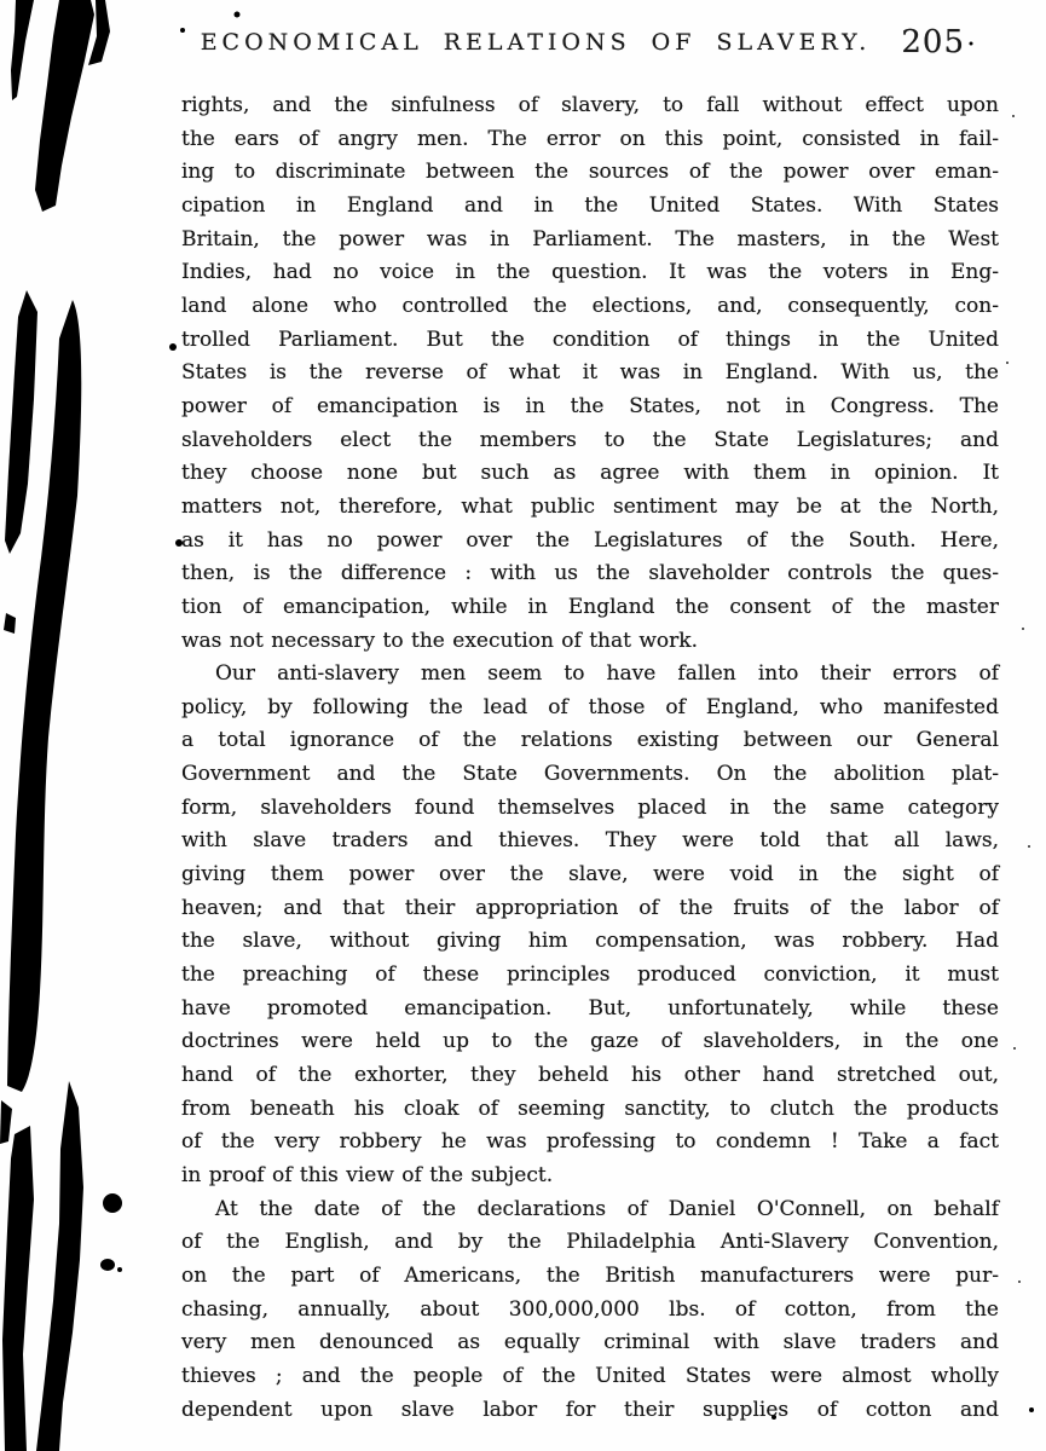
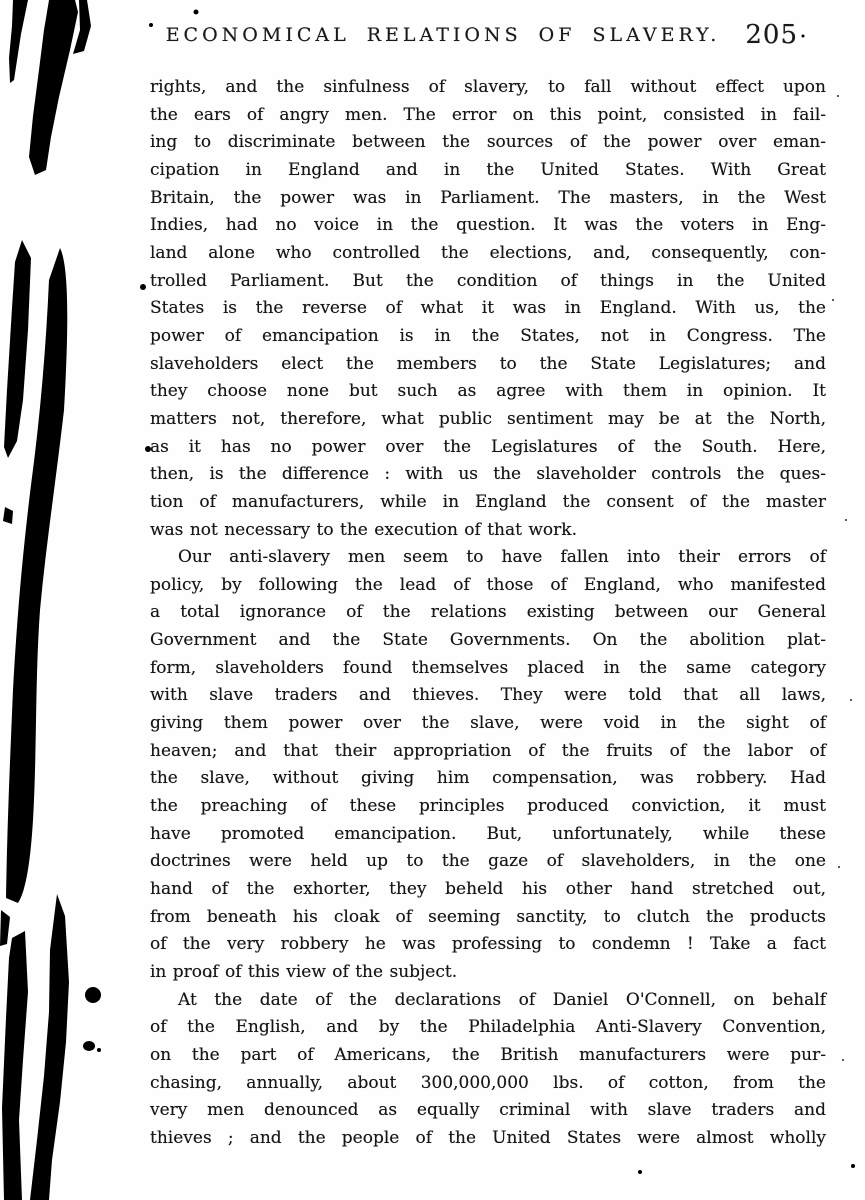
  ECONOMICAL RELATIONS OF SLAVERY.
  205
  rights, and the sinfulness of slavery, to fall without effect upon
  the ears of angry men. The error on this point, consisted in fail-
  ing to discriminate between the sources of the power over eman-
- cipation in England and in the United States. With States
+ cipation in England and in the United States. With Great
  Britain, the power was in Parliament. The masters, in the West
  Indies, had no voice in the question. It was the voters in Eng-
  land alone who controlled the elections, and, consequently, con-
  trolled Parliament. But the condition of things in the United
  States is the reverse of what it was in England. With us, the
  power of emancipation is in the States, not in Congress. The
  slaveholders elect the members to the State Legislatures; and
  they choose none but such as agree with them in opinion. It
  matters not, therefore, what public sentiment may be at the North,
  as it has no power over the Legislatures of the South. Here,
  then, is the difference : with us the slaveholder controls the ques-
- tion of emancipation, while in England the consent of the master
+ tion of manufacturers, while in England the consent of the master
  was not necessary to the execution of that work.
  Our anti-slavery men seem to have fallen into their errors of
  policy, by following the lead of those of England, who manifested
  a total ignorance of the relations existing between our General
  Government and the State Governments. On the abolition plat-
  form, slaveholders found themselves placed in the same category
  with slave traders and thieves. They were told that all laws,
  giving them power over the slave, were void in the sight of
  heaven; and that their appropriation of the fruits of the labor of
  the slave, without giving him compensation, was robbery. Had
  the preaching of these principles produced conviction, it must
  have promoted emancipation. But, unfortunately, while these
  doctrines were held up to the gaze of slaveholders, in the one
  hand of the exhorter, they beheld his other hand stretched out,
  from beneath his cloak of seeming sanctity, to clutch the products
  of the very robbery he was professing to condemn ! Take a fact
  in proof of this view of the subject.
  At the date of the declarations of Daniel O'Connell, on behalf
  of the English, and by the Philadelphia Anti-Slavery Convention,
  on the part of Americans, the British manufacturers were pur-
  chasing, annually, about 300,000,000 lbs. of cotton, from the
  very men denounced as equally criminal with slave traders and
  thieves ; and the people of the United States were almost wholly
- dependent upon slave labor for their supplies of cotton and
